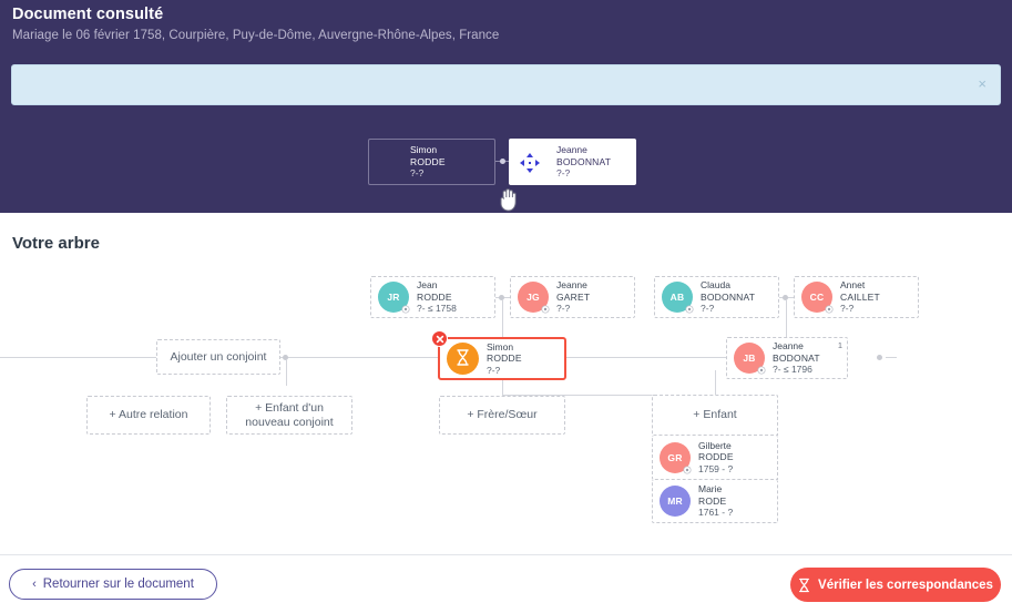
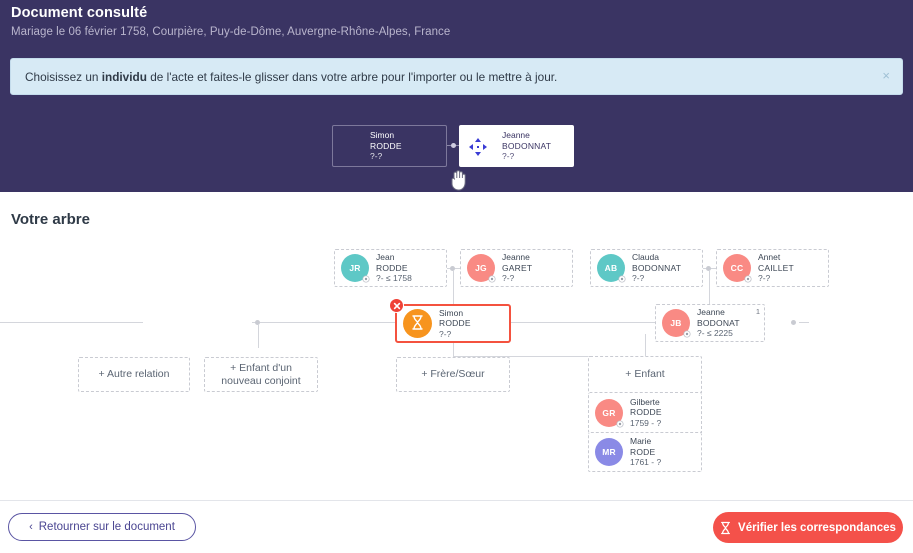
  Document consulté
  Mariage le 06 février 1758, Courpière, Puy-de-Dôme, Auvergne-Rhône-Alpes, France
+ Choisissez un individu de l'acte et faites-le glisser dans votre arbre pour l'importer ou le mettre à jour.
  ×
  Simon
  RODDE
  ?-?
  Jeanne
  BODONNAT
  ?-?
  Votre arbre
  JR
  Jean
  RODDE
  ?- ≤ 1758
  JG
  Jeanne
  GARET
  ?-?
  AB
  Clauda
  BODONNAT
  ?-?
  CC
  Annet
  CAILLET
  ?-?
- Ajouter un conjoint
  Simon
  RODDE
  ?-?
  JB
  Jeanne
  BODONAT
- ?- ≤ 1796
+ ?- ≤ 2225
  1
  + Autre relation
  + Enfant d'un
  nouveau conjoint
  + Frère/Sœur
  + Enfant
  GR
  Gilberte
  RODDE
  1759 - ?
  MR
  Marie
  RODE
  1761 - ?
  ‹
  Retourner sur le document
  Vérifier les correspondances
